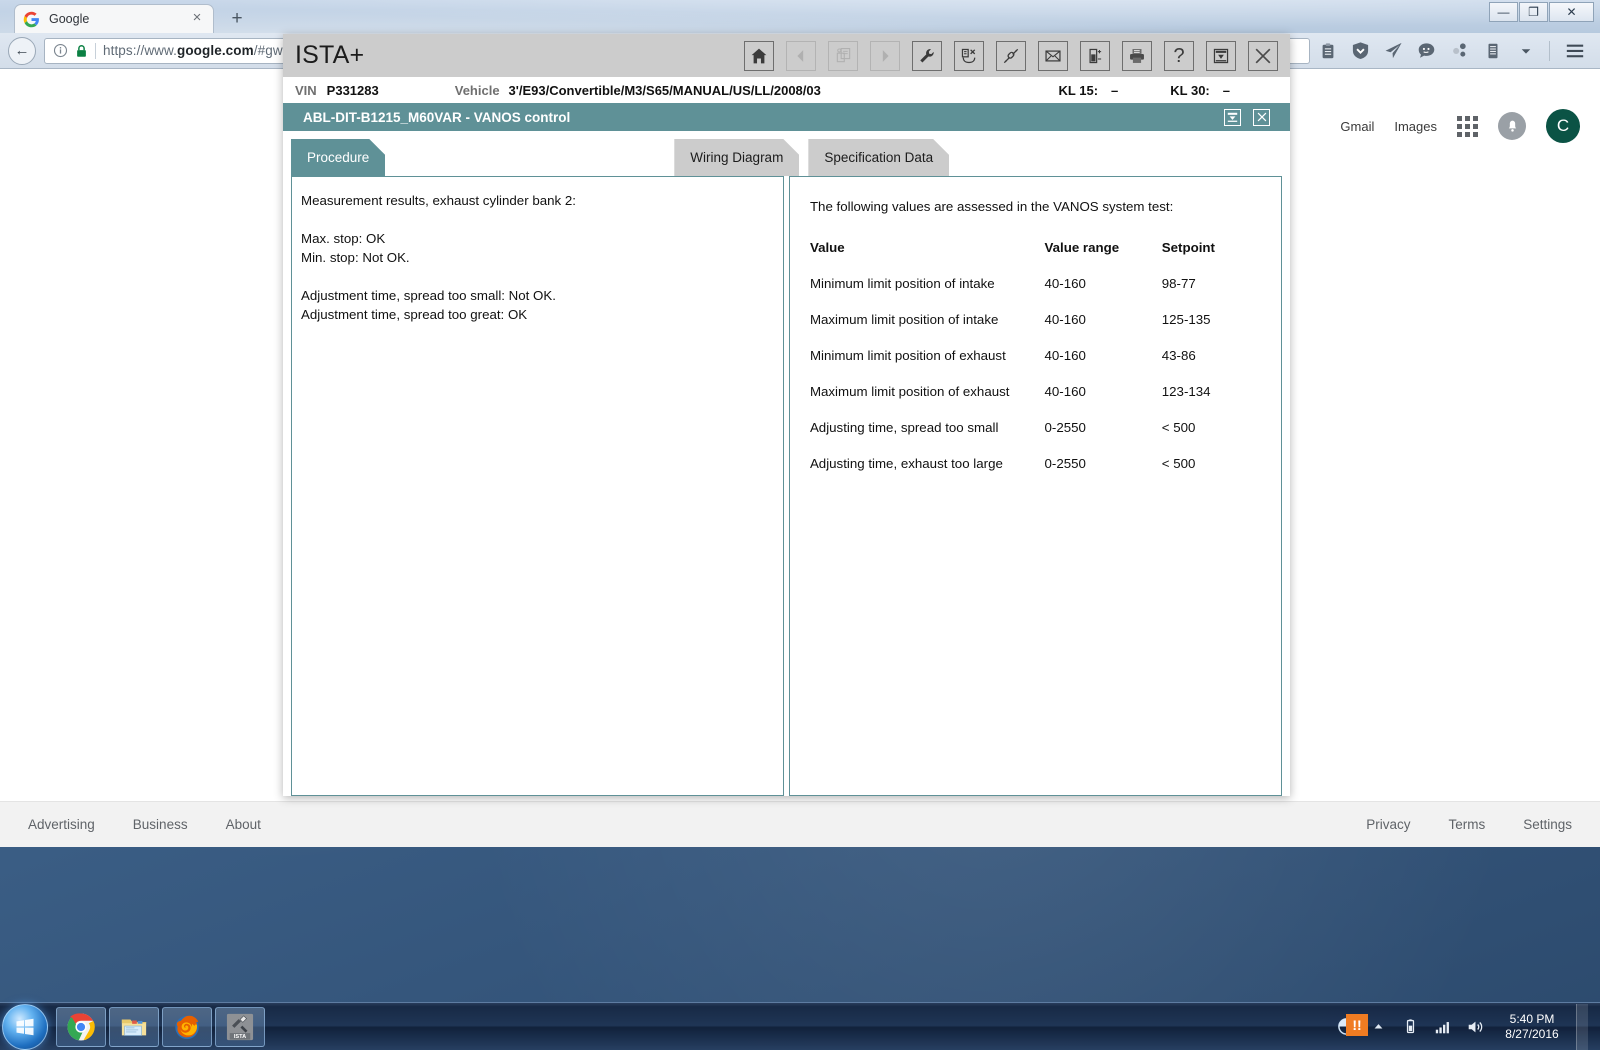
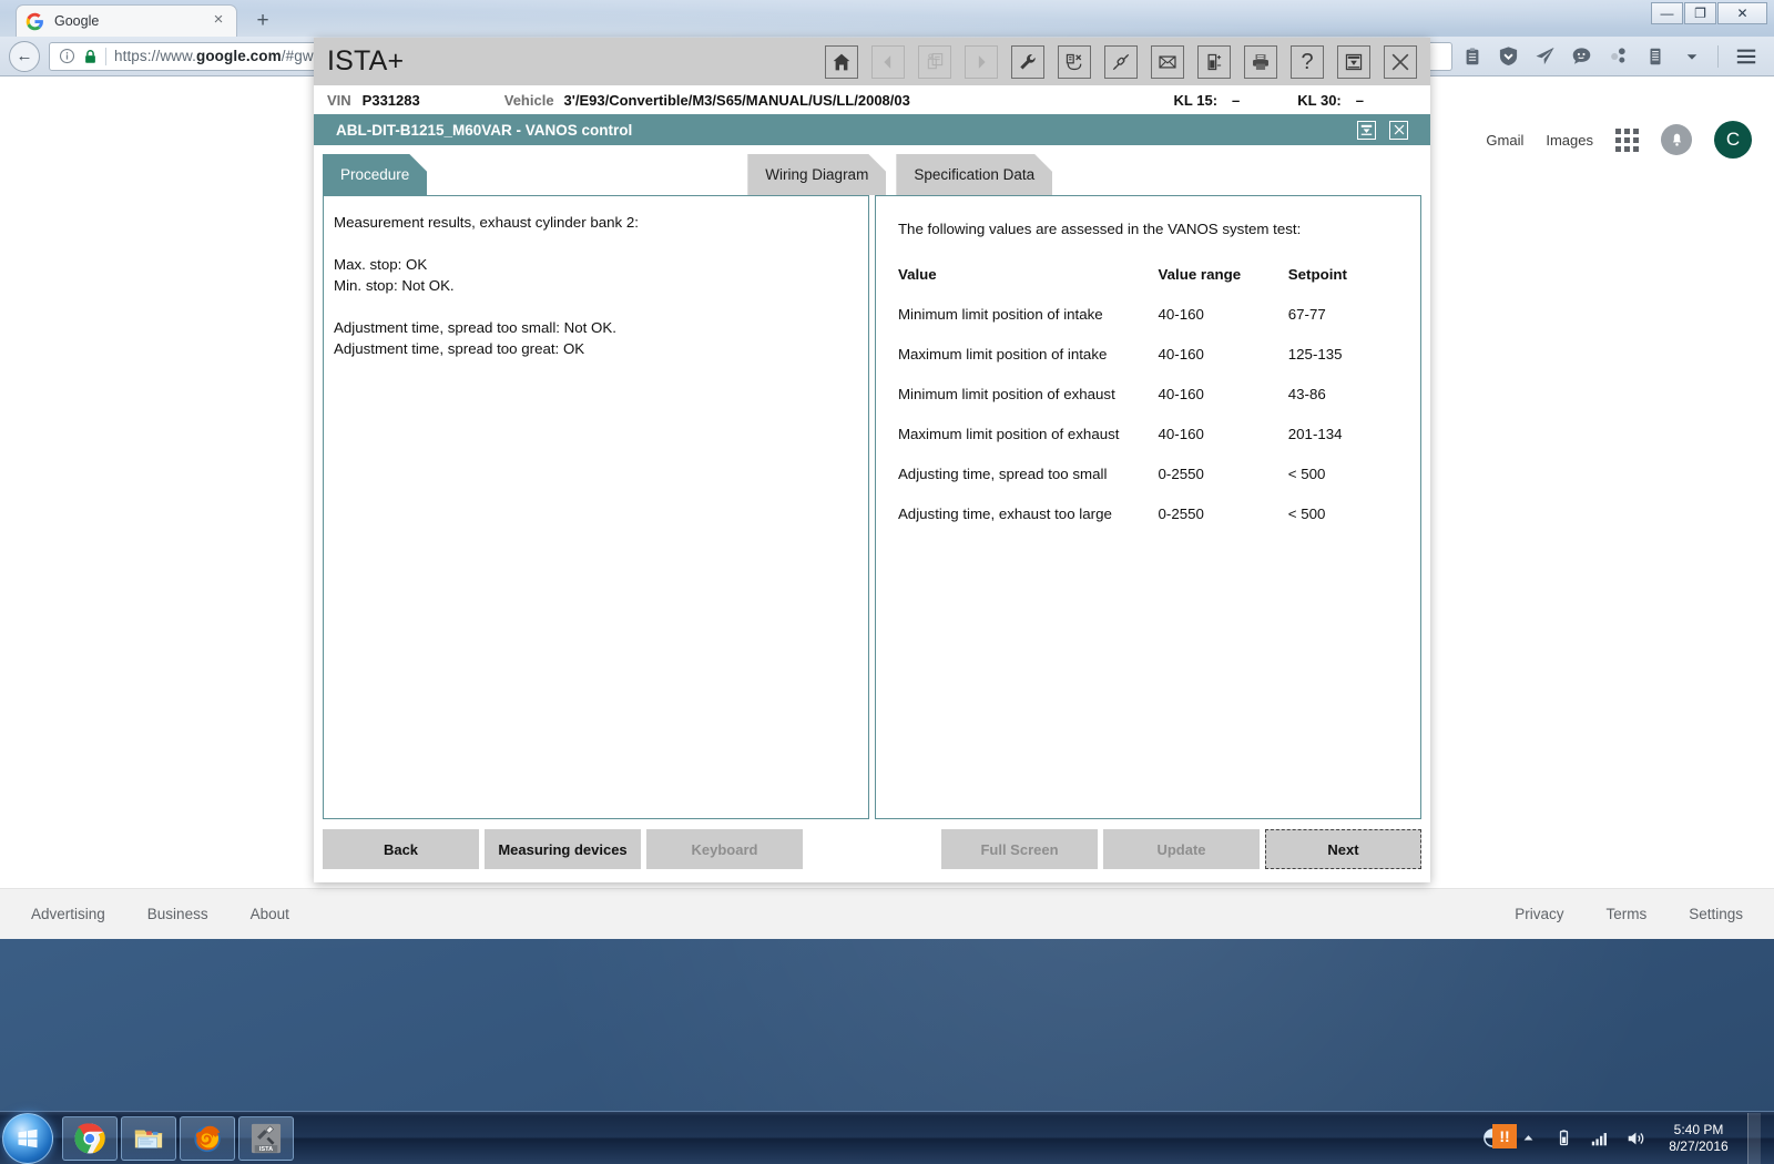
  Google
  ×
  +
  —
  ❐
  ✕
  ←
  https://www.google.com/#gw
  Gmail
  Images
  C
  Advertising
  Business
  About
  Privacy
  Terms
  Settings
  ISTA+
  ?
  VIN
  P331283
  Vehicle
  3'/E93/Convertible/M3/S65/MANUAL/US/LL/2008/03
  KL 15: –
  KL 30: –
  ABL-DIT-B1215_M60VAR - VANOS control
  Procedure
  Wiring Diagram
  Specification Data
  Measurement results, exhaust cylinder bank 2:
  Max. stop: OK
  Min. stop: Not OK.
  Adjustment time, spread too small: Not OK.
  Adjustment time, spread too great: OK
  The following values are assessed in the VANOS system test:
  Value	Value range	Setpoint
- Minimum limit position of intake	40-160	98-77
+ Minimum limit position of intake	40-160	67-77
  Maximum limit position of intake	40-160	125-135
  Minimum limit position of exhaust	40-160	43-86
- Maximum limit position of exhaust	40-160	123-134
+ Maximum limit position of exhaust	40-160	201-134
  Adjusting time, spread too small	0-2550	< 500
  Adjusting time, exhaust too large	0-2550	< 500
+ Back
+ Measuring devices
+ Keyboard
+ Full Screen
+ Update
+ Next
  !!
  5:40 PM
  8/27/2016
